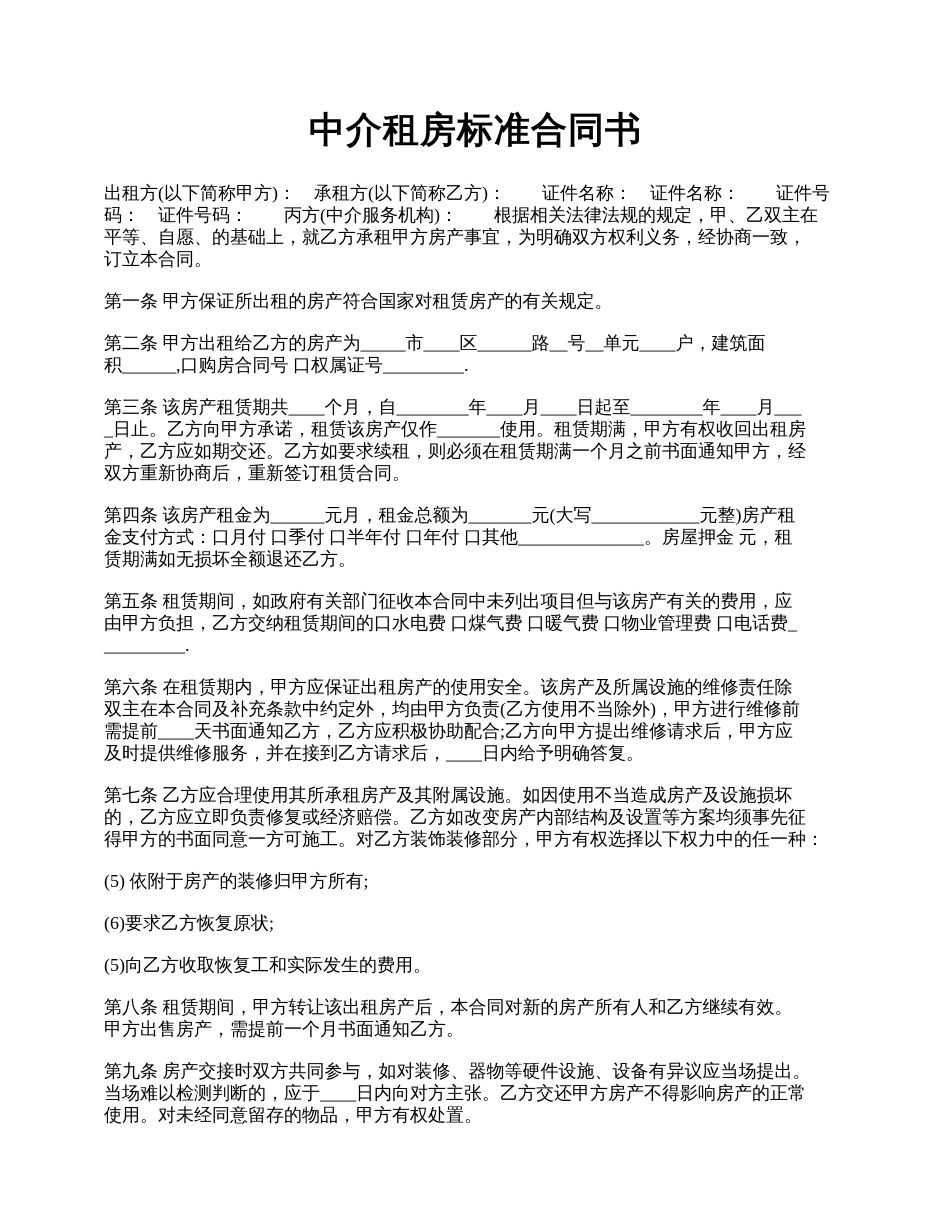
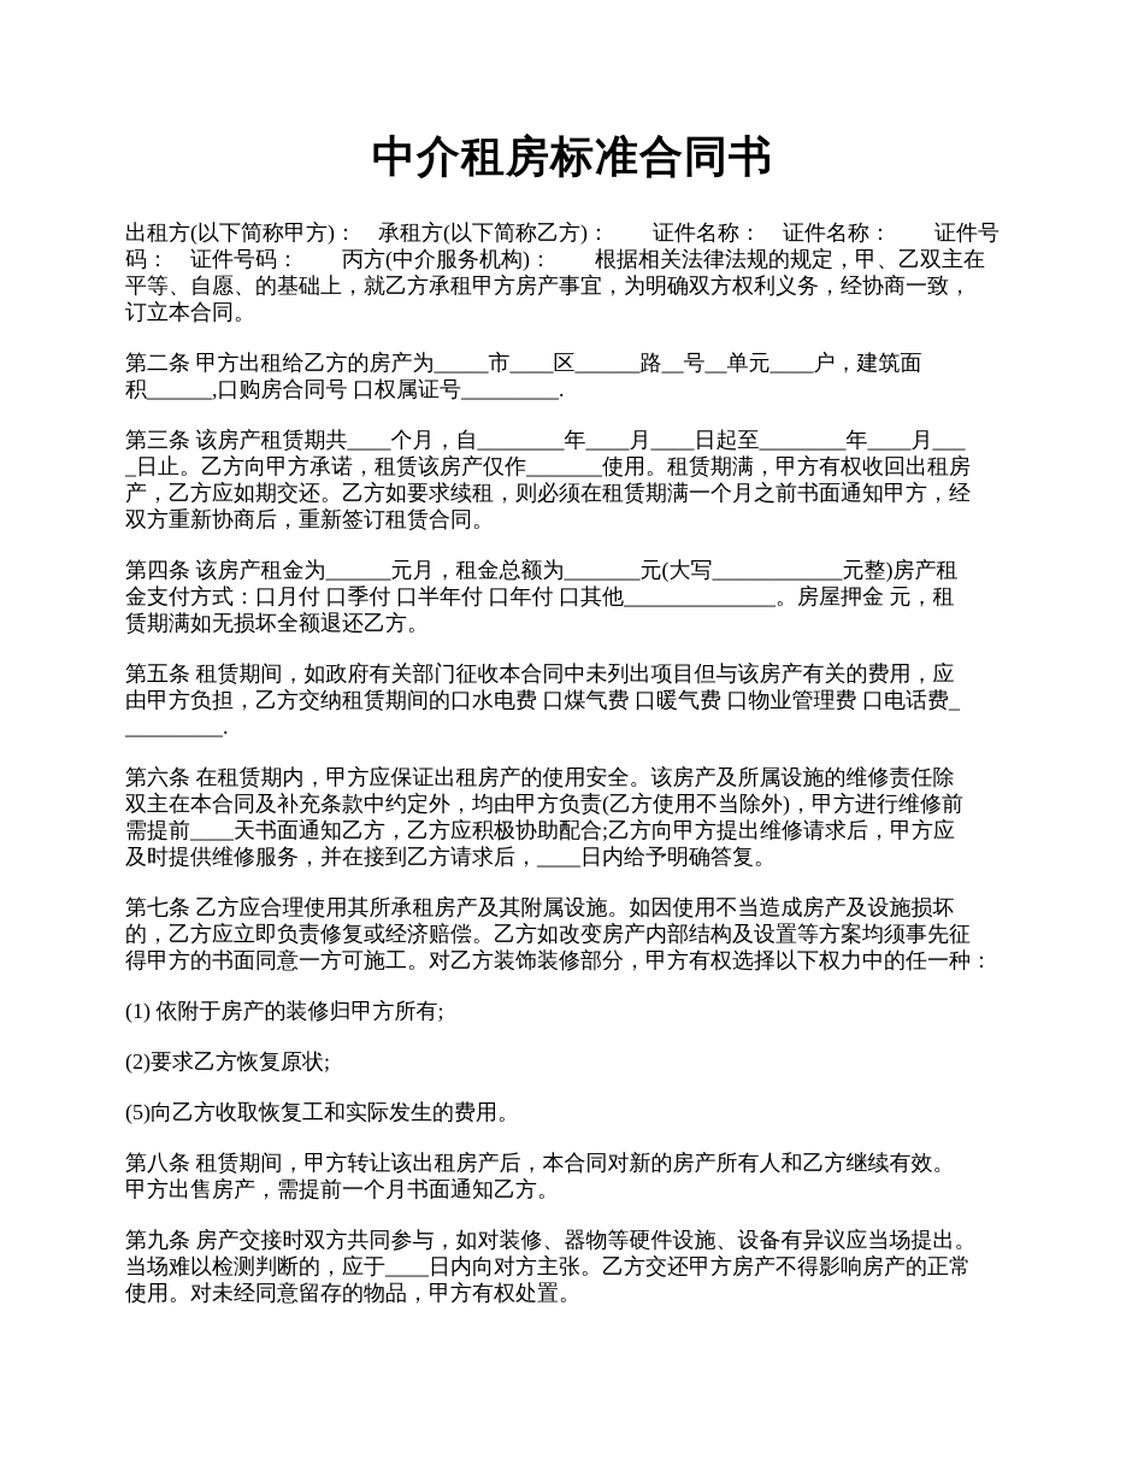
  中介租房标准合同书
  出租方(以下简称甲方)： 承租方(以下简称乙方)： 证件名称： 证件名称： 证件号
  码： 证件号码： 丙方(中介服务机构)： 根据相关法律法规的规定，甲、乙双主在
  平等、自愿、的基础上，就乙方承租甲方房产事宜，为明确双方权利义务，经协商一致，
  订立本合同。
- 第一条 甲方保证所出租的房产符合国家对租赁房产的有关规定。
  第二条 甲方出租给乙方的房产为_____市____区______路__号__单元____户，建筑面
  积______,口购房合同号 口权属证号_________.
  第三条 该房产租赁期共____个月，自________年____月____日起至________年____月___
  _日止。乙方向甲方承诺，租赁该房产仅作_______使用。租赁期满，甲方有权收回出租房
  产，乙方应如期交还。乙方如要求续租，则必须在租赁期满一个月之前书面通知甲方，经
  双方重新协商后，重新签订租赁合同。
  第四条 该房产租金为______元月，租金总额为_______元(大写____________元整)房产租
  金支付方式：口月付 口季付 口半年付 口年付 口其他______________。房屋押金 元，租
  赁期满如无损坏全额退还乙方。
  第五条 租赁期间，如政府有关部门征收本合同中未列出项目但与该房产有关的费用，应
  由甲方负担，乙方交纳租赁期间的口水电费 口煤气费 口暖气费 口物业管理费 口电话费_
  _________.
  第六条 在租赁期内，甲方应保证出租房产的使用安全。该房产及所属设施的维修责任除
  双主在本合同及补充条款中约定外，均由甲方负责(乙方使用不当除外)，甲方进行维修前
  需提前____天书面通知乙方，乙方应积极协助配合;乙方向甲方提出维修请求后，甲方应
  及时提供维修服务，并在接到乙方请求后，____日内给予明确答复。
  第七条 乙方应合理使用其所承租房产及其附属设施。如因使用不当造成房产及设施损坏
  的，乙方应立即负责修复或经济赔偿。乙方如改变房产内部结构及设置等方案均须事先征
  得甲方的书面同意一方可施工。对乙方装饰装修部分，甲方有权选择以下权力中的任一种：
- (5) 依附于房产的装修归甲方所有;
+ (1) 依附于房产的装修归甲方所有;
- (6)要求乙方恢复原状;
+ (2)要求乙方恢复原状;
  (5)向乙方收取恢复工和实际发生的费用。
  第八条 租赁期间，甲方转让该出租房产后，本合同对新的房产所有人和乙方继续有效。
  甲方出售房产，需提前一个月书面通知乙方。
  第九条 房产交接时双方共同参与，如对装修、器物等硬件设施、设备有异议应当场提出。
  当场难以检测判断的，应于____日内向对方主张。乙方交还甲方房产不得影响房产的正常
  使用。对未经同意留存的物品，甲方有权处置。
